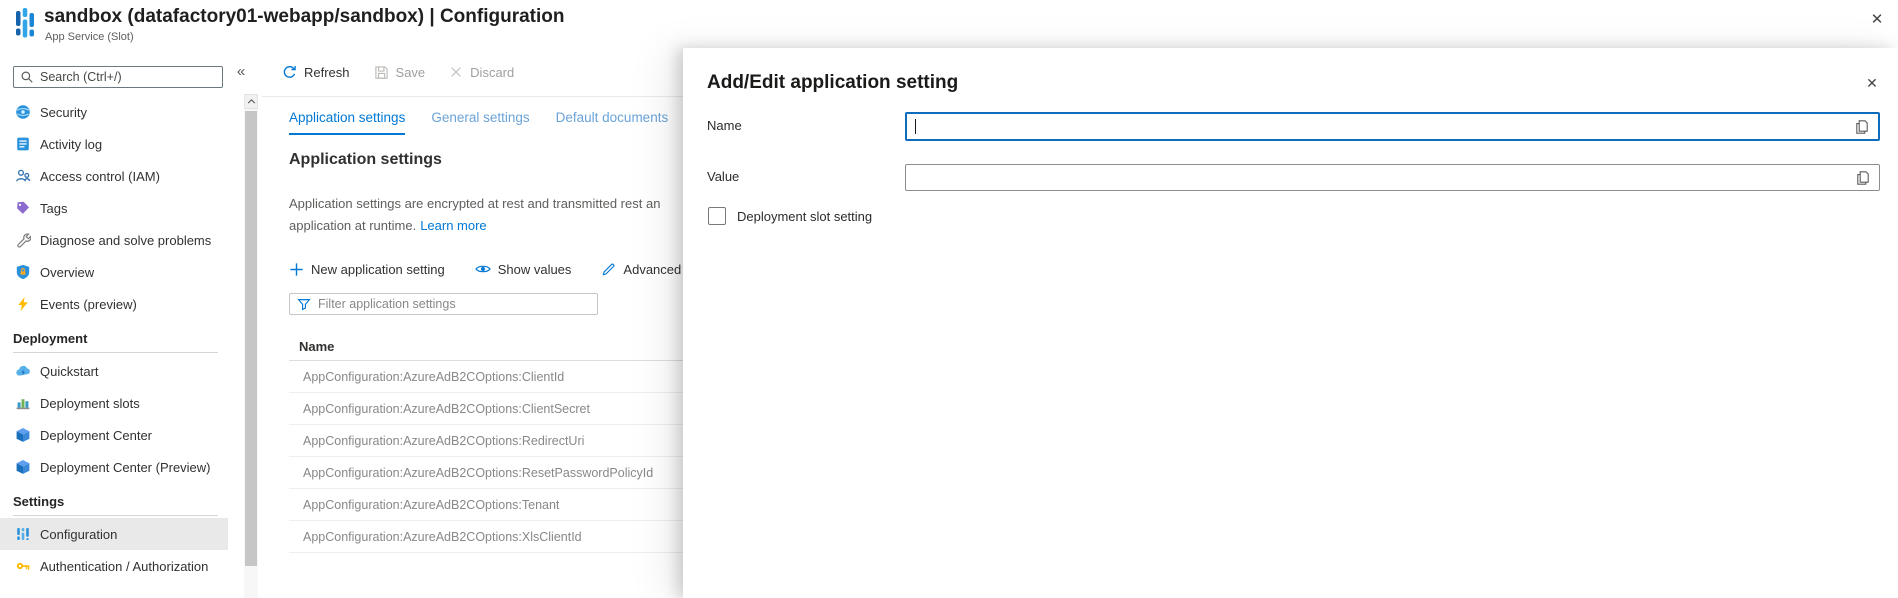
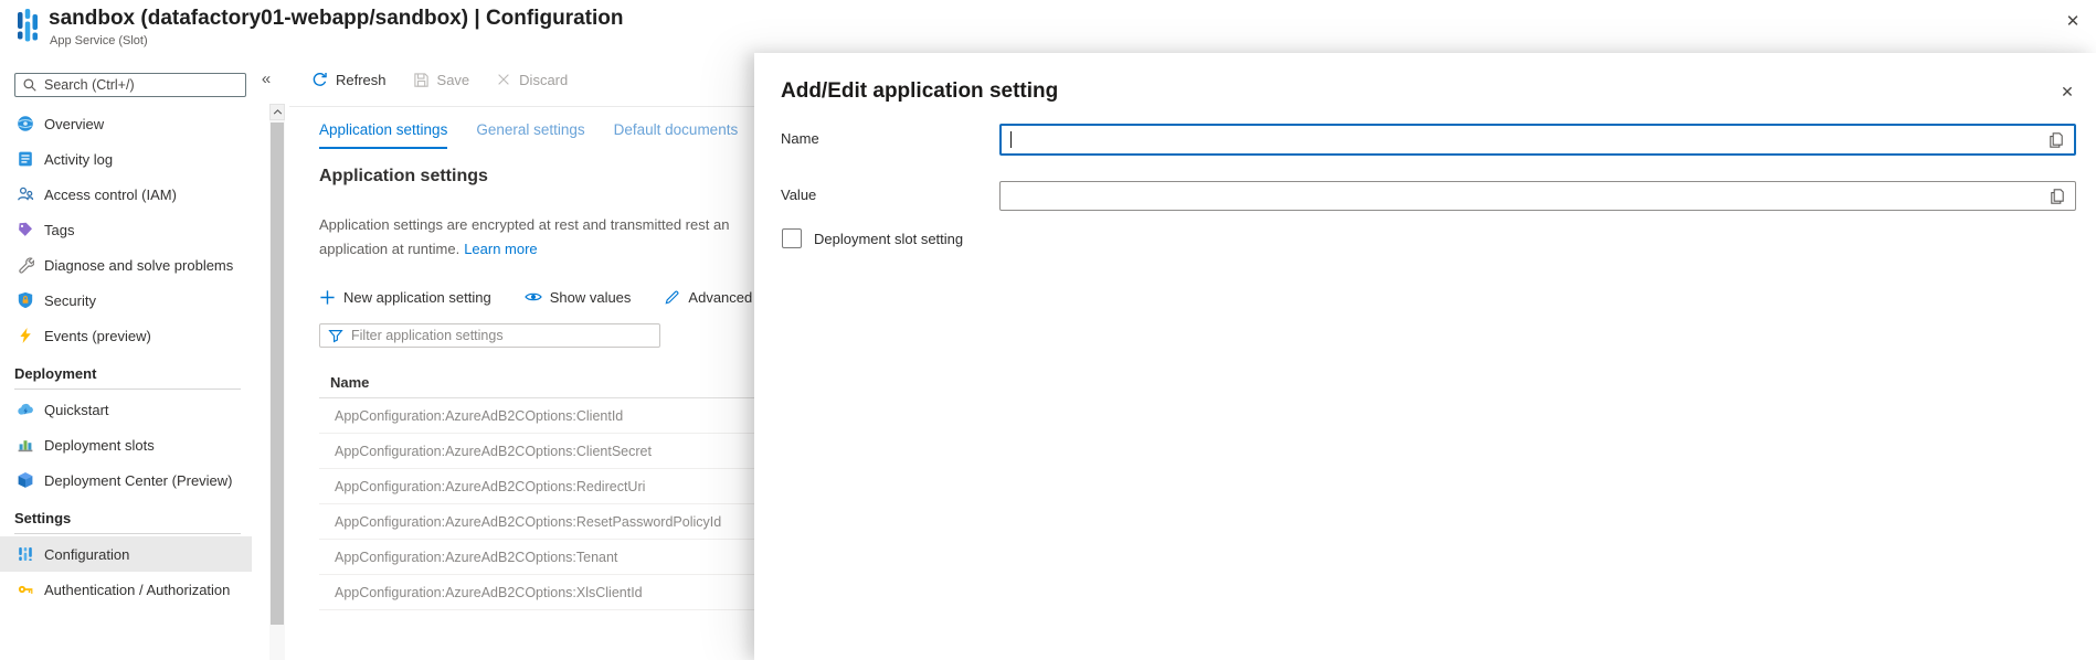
  sandbox (datafactory01-webapp/sandbox) | Configuration
  App Service (Slot)
  ✕
  Search (Ctrl+/)
- Security
+ Overview
  Activity log
  Access control (IAM)
  Tags
  Diagnose and solve problems
- Overview
+ Security
  Events (preview)
  Deployment
  Quickstart
  Deployment slots
- Deployment Center
  Deployment Center (Preview)
  Settings
  Configuration
  Authentication / Authorization
  «
  Refresh
  Save
  Discard
  Application settings
  General settings
  Default documents
  Application settings
  Application settings are encrypted at rest and transmitted rest an
  application at runtime. Learn more
  New application setting
  Show values
  Filter application settings
  Name
  AppConfiguration:AzureAdB2COptions:ClientId
  AppConfiguration:AzureAdB2COptions:ClientSecret
  AppConfiguration:AzureAdB2COptions:RedirectUri
  AppConfiguration:AzureAdB2COptions:ResetPasswordPolicyId
  AppConfiguration:AzureAdB2COptions:Tenant
  AppConfiguration:AzureAdB2COptions:XlsClientId
  Add/Edit application setting
  ✕
  Name
  Value
  Deployment slot setting
